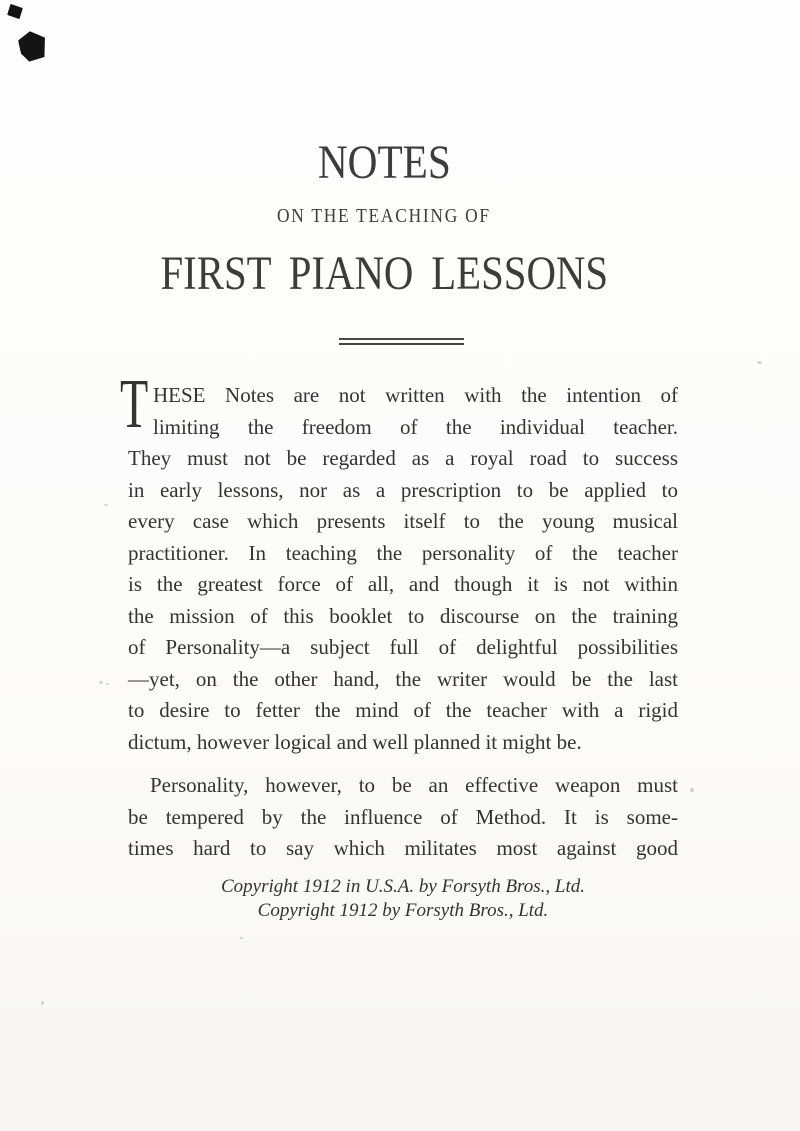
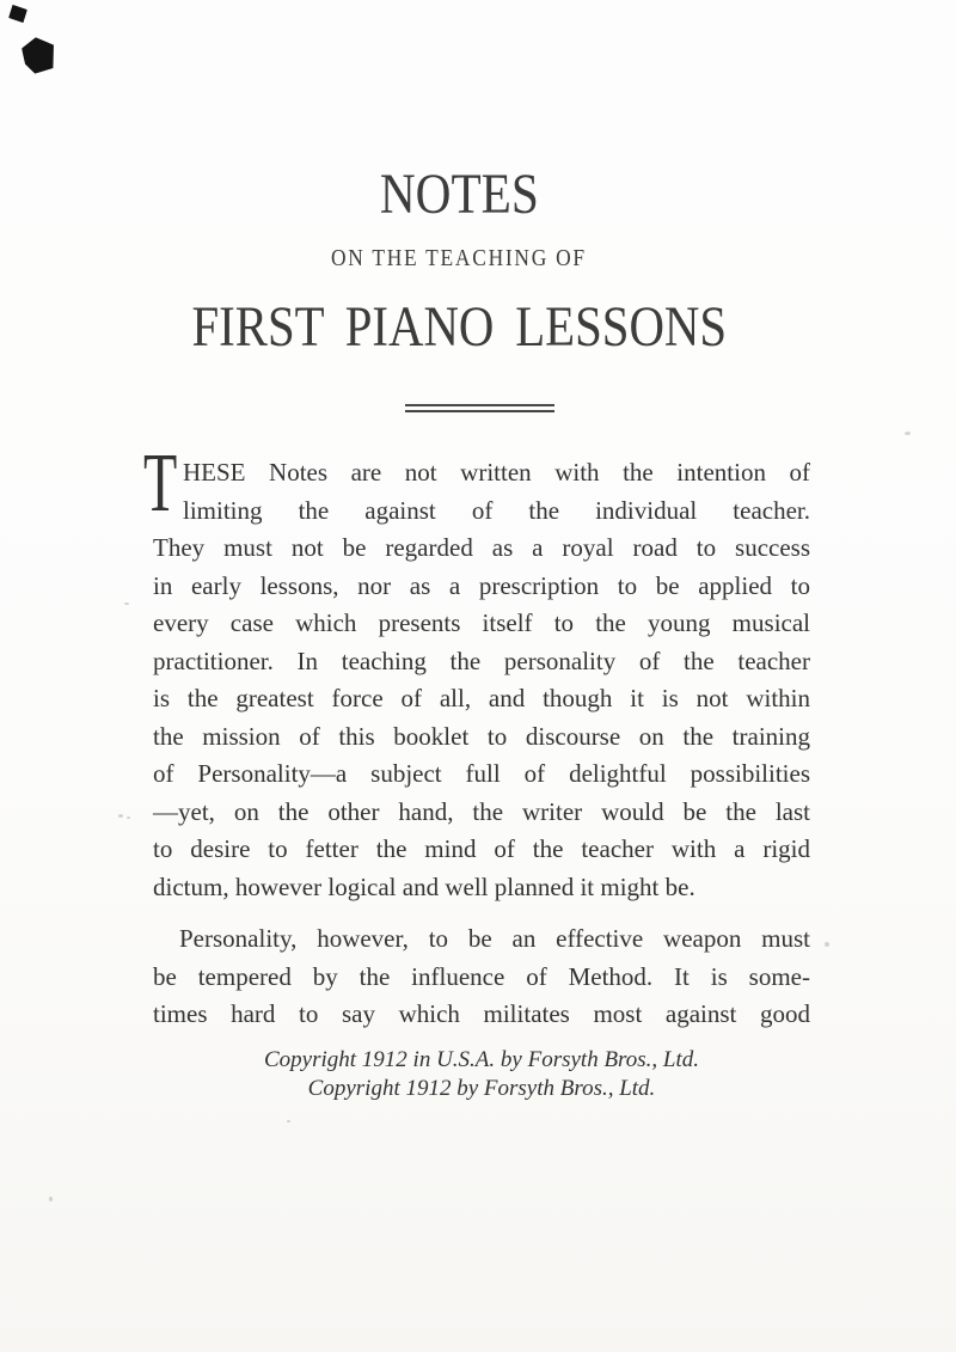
  NOTES
  ON THE TEACHING OF
  FIRST PIANO LESSONS
  T
  HESE Notes are not written with the intention of
- limiting the freedom of the individual teacher.
+ limiting the against of the individual teacher.
  They must not be regarded as a royal road to success
  in early lessons, nor as a prescription to be applied to
  every case which presents itself to the young musical
  practitioner. In teaching the personality of the teacher
  is the greatest force of all, and though it is not within
  the mission of this booklet to discourse on the training
  of Personality—a subject full of delightful possibilities
  —yet, on the other hand, the writer would be the last
  to desire to fetter the mind of the teacher with a rigid
  dictum, however logical and well planned it might be.
  Personality, however, to be an effective weapon must
  be tempered by the influence of Method. It is some-
  times hard to say which militates most against good
  Copyright 1912 in U.S.A. by Forsyth Bros., Ltd.
  Copyright 1912 by Forsyth Bros., Ltd.
